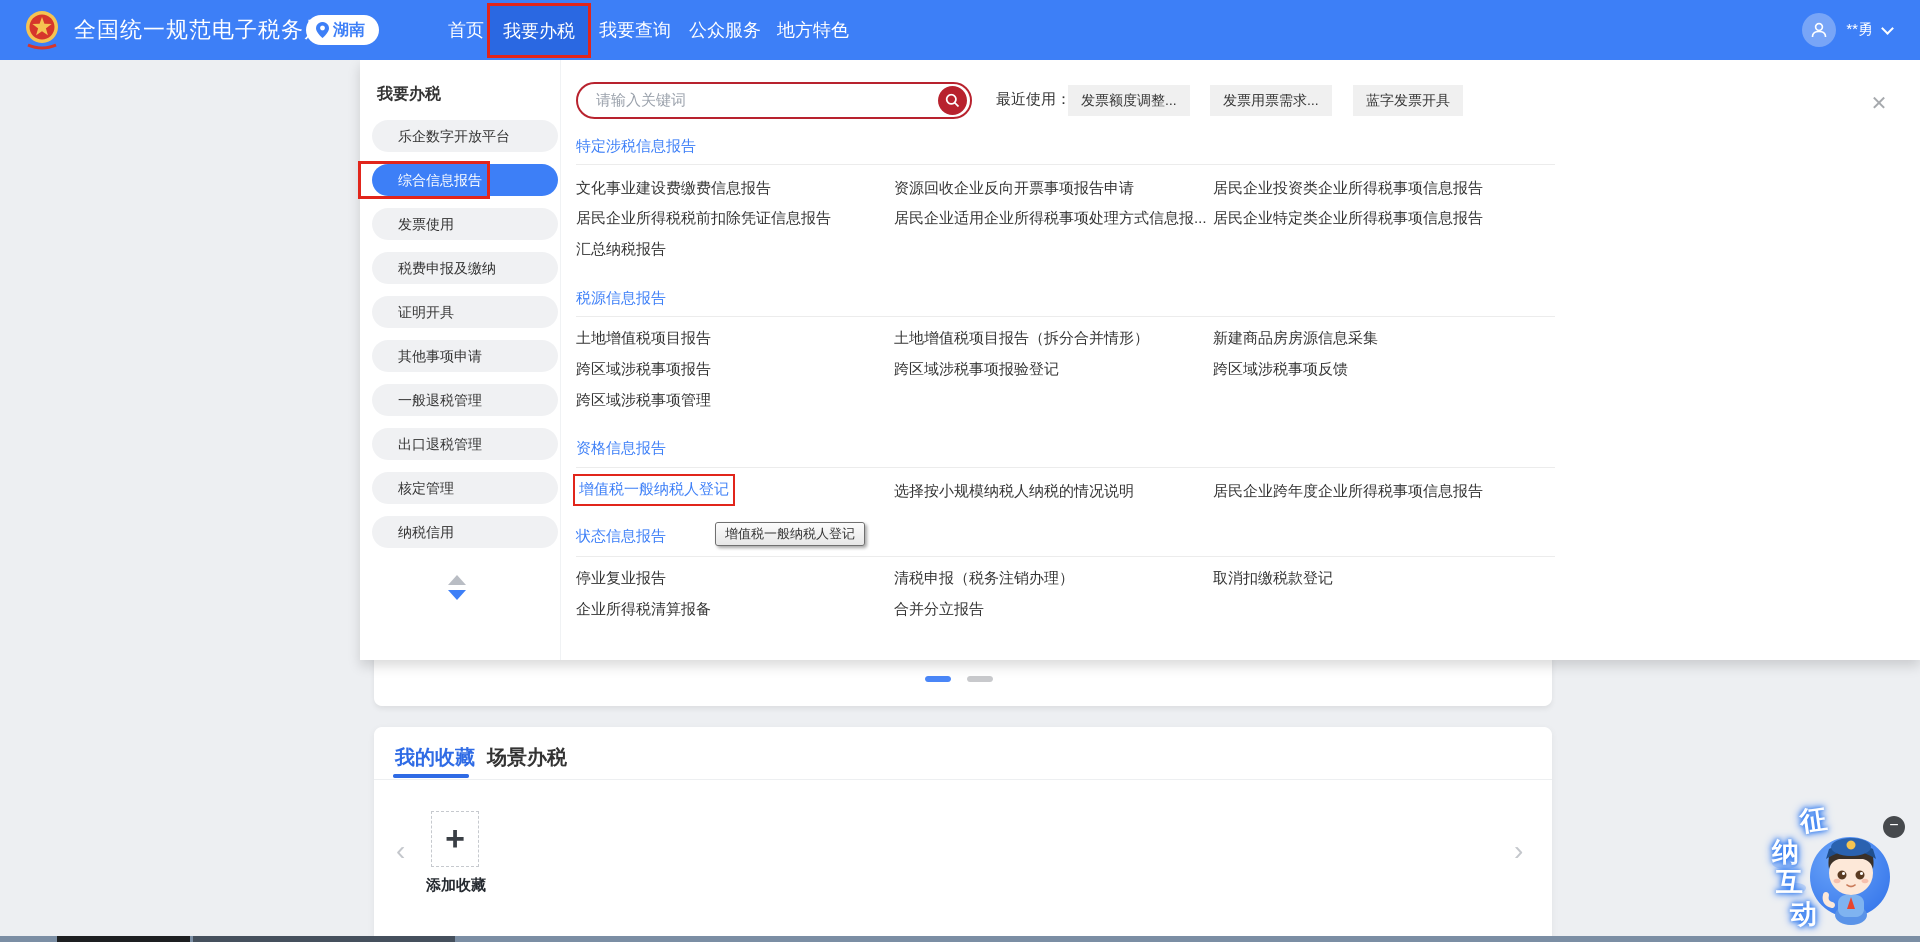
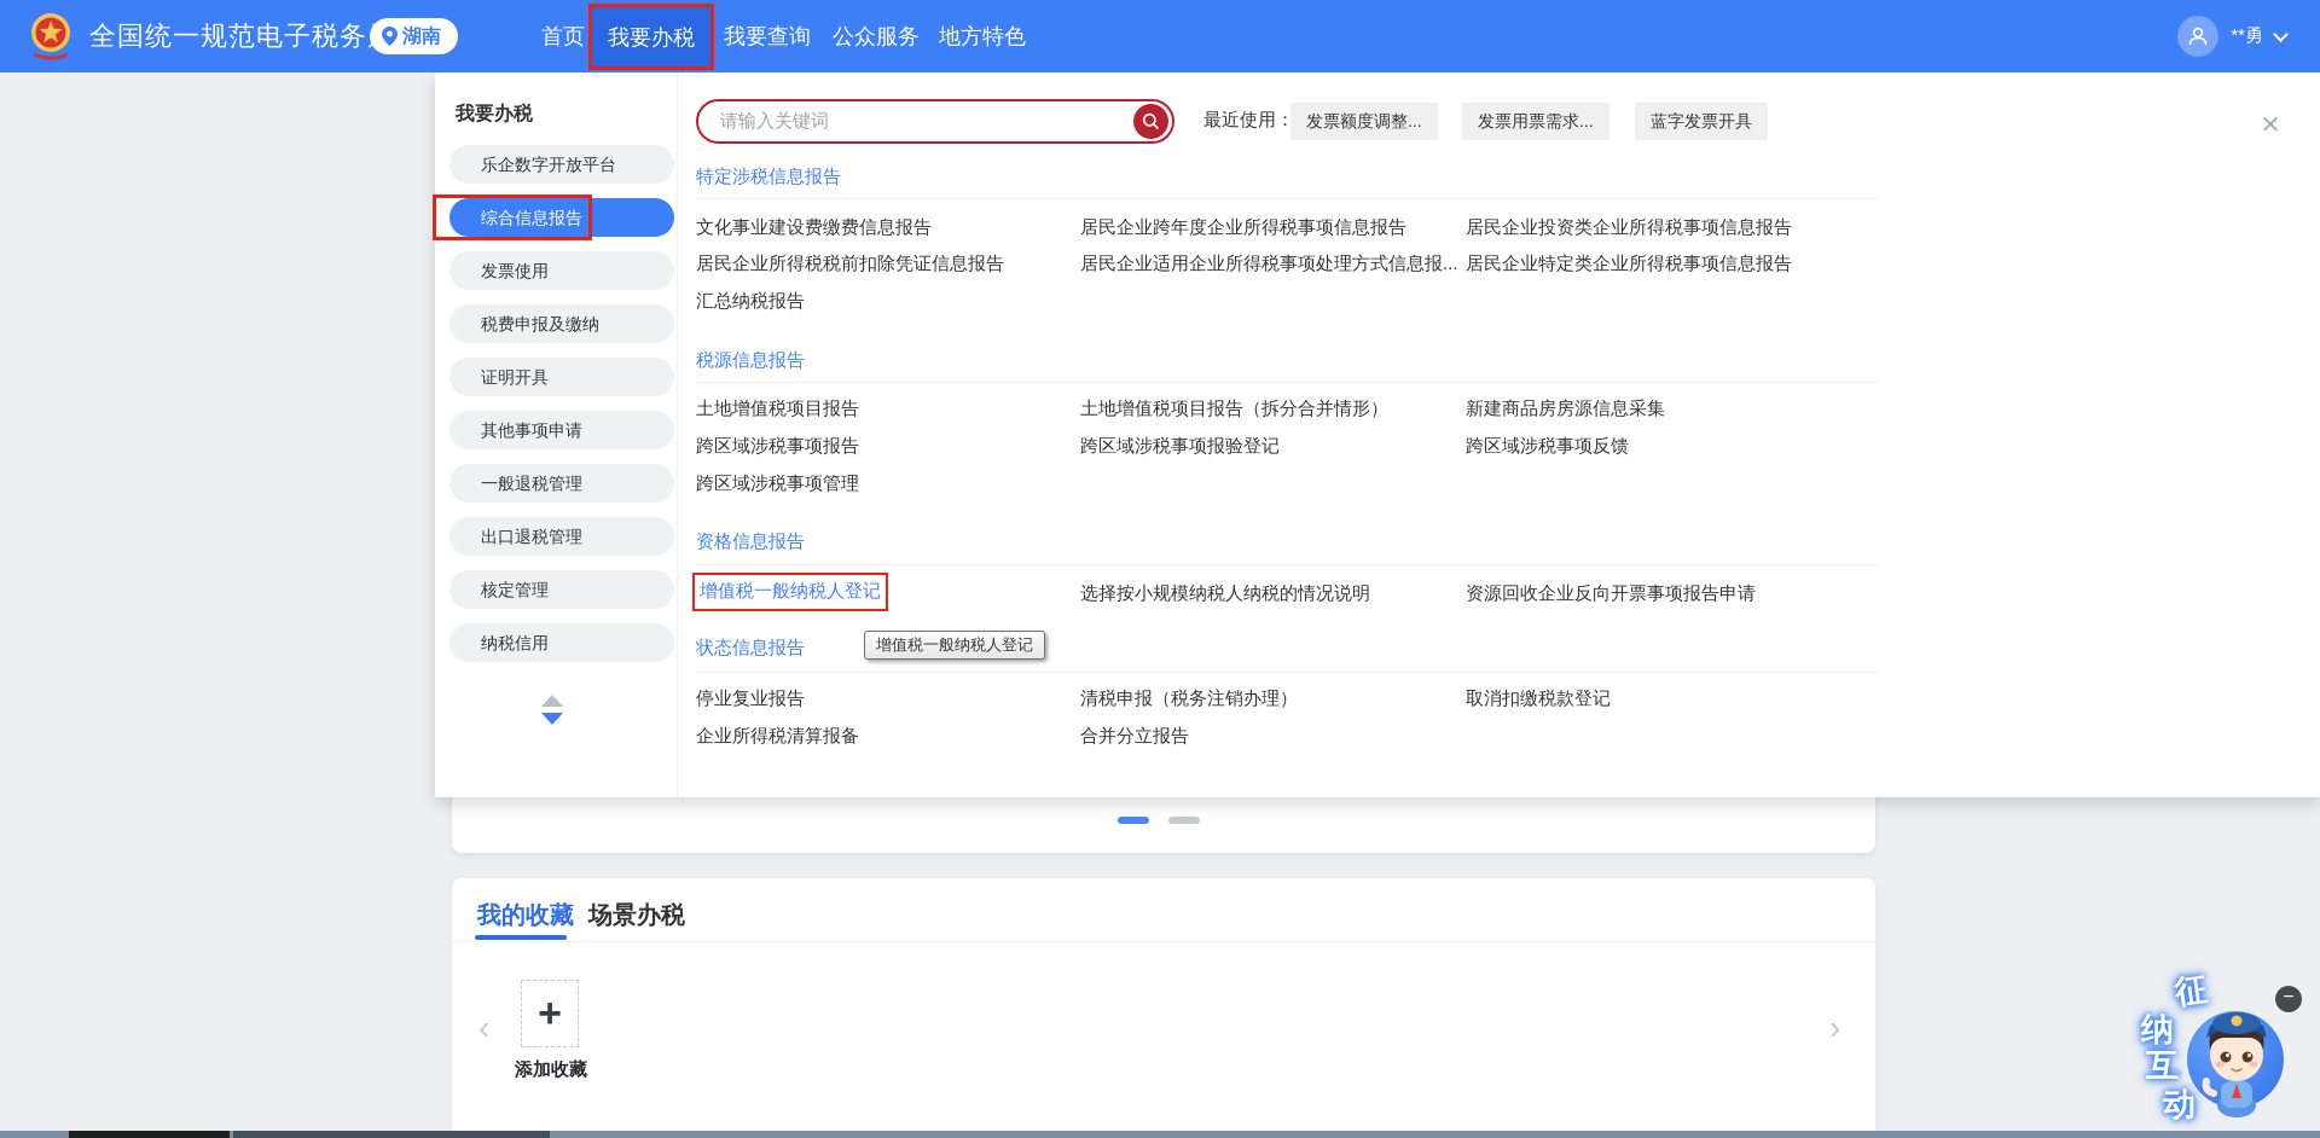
  全国统一规范电子税务
  湖南
  首页
  我要办税
  我要查询
  公众服务
  地方特色
  **勇
  我要办税
  乐企数字开放平台
  综合信息报告
  发票使用
  税费申报及缴纳
  证明开具
  其他事项申请
  一般退税管理
  出口退税管理
  核定管理
  纳税信用
  请输入关键词
  最近使用：
  发票额度调整...
  发票用票需求...
  蓝字发票开具
  特定涉税信息报告
  文化事业建设费缴费信息报告
- 资源回收企业反向开票事项报告申请
+ 居民企业跨年度企业所得税事项信息报告
  居民企业投资类企业所得税事项信息报告
  居民企业所得税税前扣除凭证信息报告
  居民企业适用企业所得税事项处理方式信息报...
  居民企业特定类企业所得税事项信息报告
  汇总纳税报告
  税源信息报告
  土地增值税项目报告
  土地增值税项目报告（拆分合并情形）
  新建商品房房源信息采集
  跨区域涉税事项报告
  跨区域涉税事项报验登记
  跨区域涉税事项反馈
  跨区域涉税事项管理
  资格信息报告
  增值税一般纳税人登记
  选择按小规模纳税人纳税的情况说明
- 居民企业跨年度企业所得税事项信息报告
+ 资源回收企业反向开票事项报告申请
  状态信息报告
  增值税一般纳税人登记
  停业复业报告
  清税申报（税务注销办理）
  取消扣缴税款登记
  企业所得税清算报备
  合并分立报告
  ✕
  我的收藏
  场景办税
  ‹
  +
  添加收藏
  ›
  纳
  互
  动
  −
